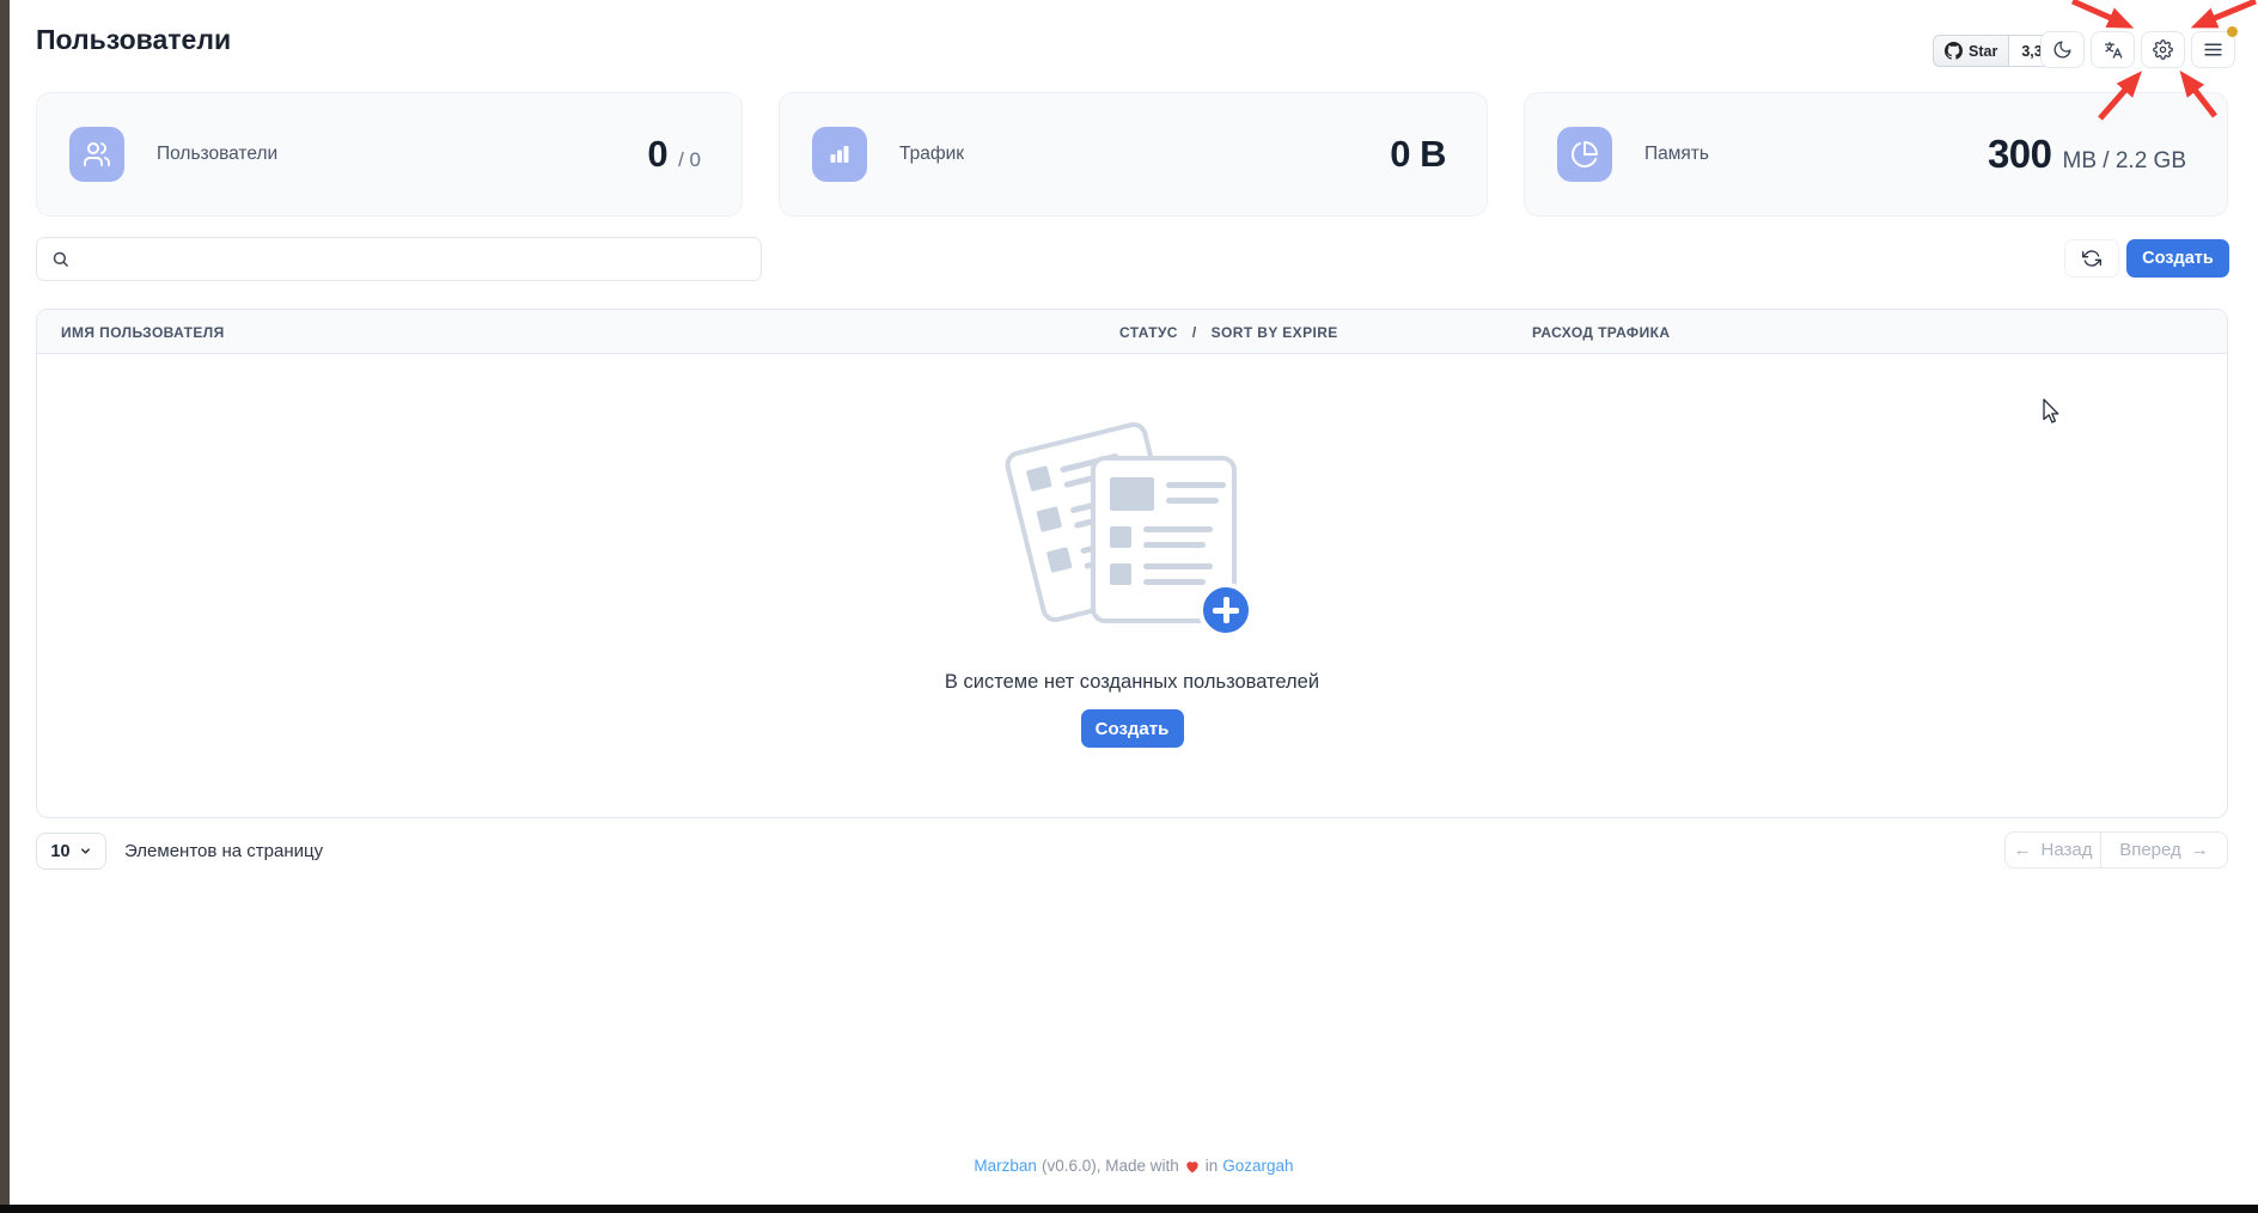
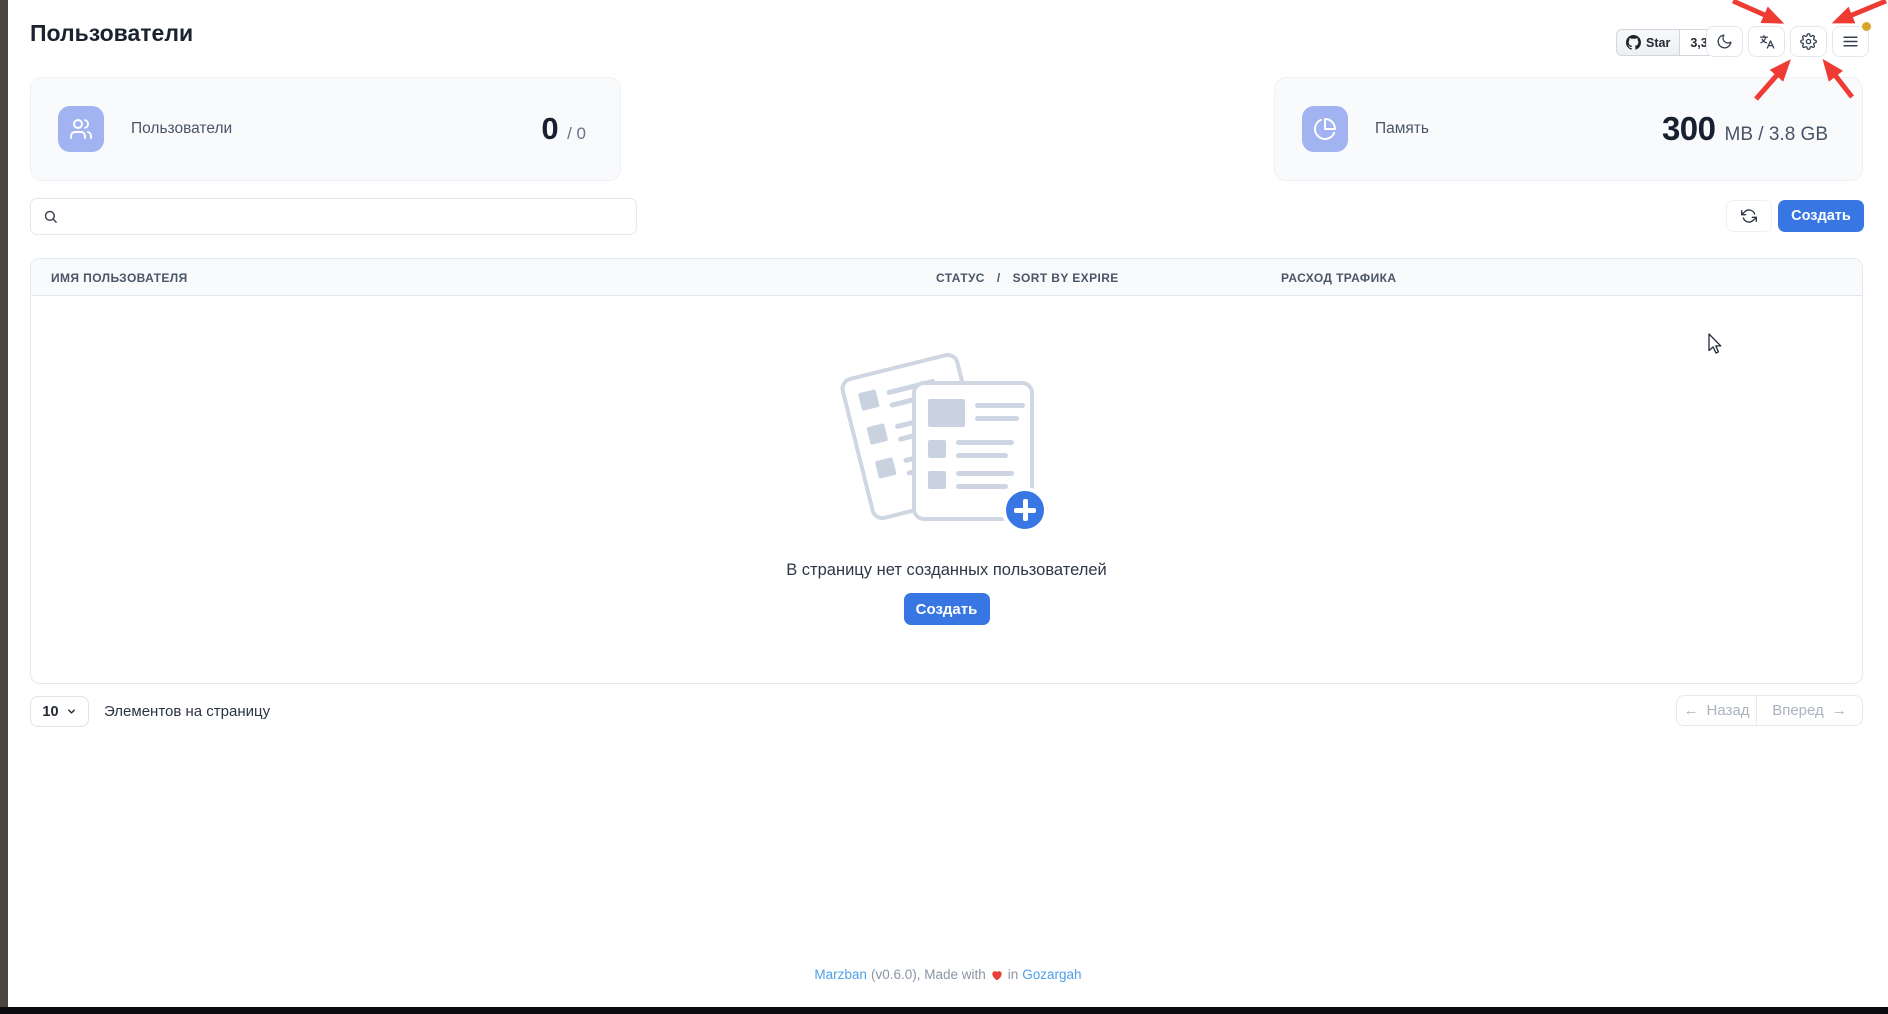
  Пользователи
  Star
  Пользователи
  0
  / 0
- Трафик
- 0 B
  Память
  300
- MB / 2.2 GB
+ MB / 3.8 GB
  Создать
  ИМЯ ПОЛЬЗОВАТЕЛЯ
  СТАТУС
  /
  SORT BY EXPIRE
  РАСХОД ТРАФИКА
- В системе нет созданных пользователей
+ В страницу нет созданных пользователей
  Создать
  10
  Элементов на страницу
  ←
  Назад
  Вперед
  →
  Marzban
  (v0.6.0), Made with
  in
  Gozargah
